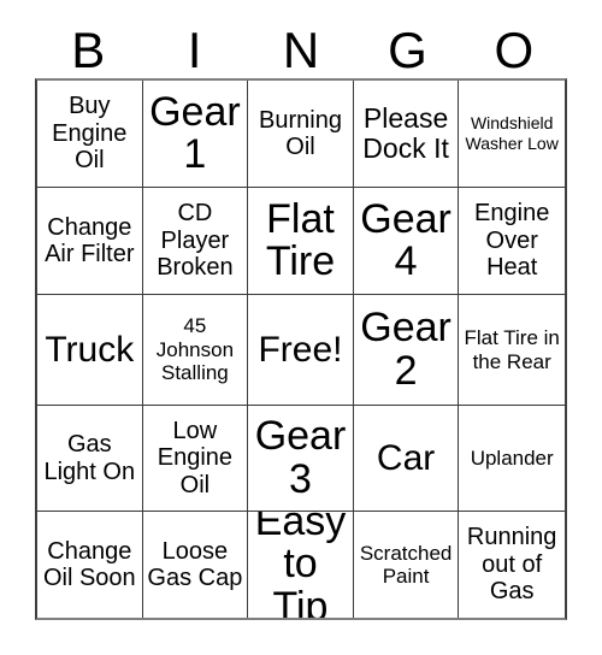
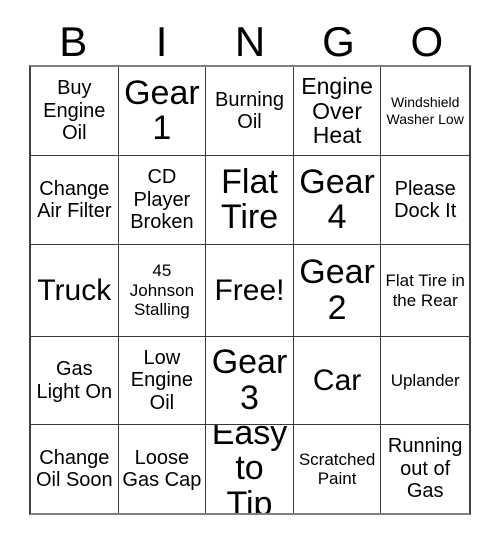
  B
  I
  N
  G
  O
  Buy Engine Oil
  Gear 1
  Burning Oil
- Please Dock It
+ Engine Over Heat
  Windshield Washer Low
  Change Air Filter
  CD Player Broken
  Flat Tire
  Gear 4
- Engine Over Heat
+ Please Dock It
  Truck
  45 Johnson Stalling
  Free!
  Gear 2
  Flat Tire in the Rear
  Gas Light On
  Low Engine Oil
  Gear 3
  Car
  Uplander
  Change Oil Soon
  Loose Gas Cap
  Easy to Tip
  Scratched Paint
  Running out of Gas
